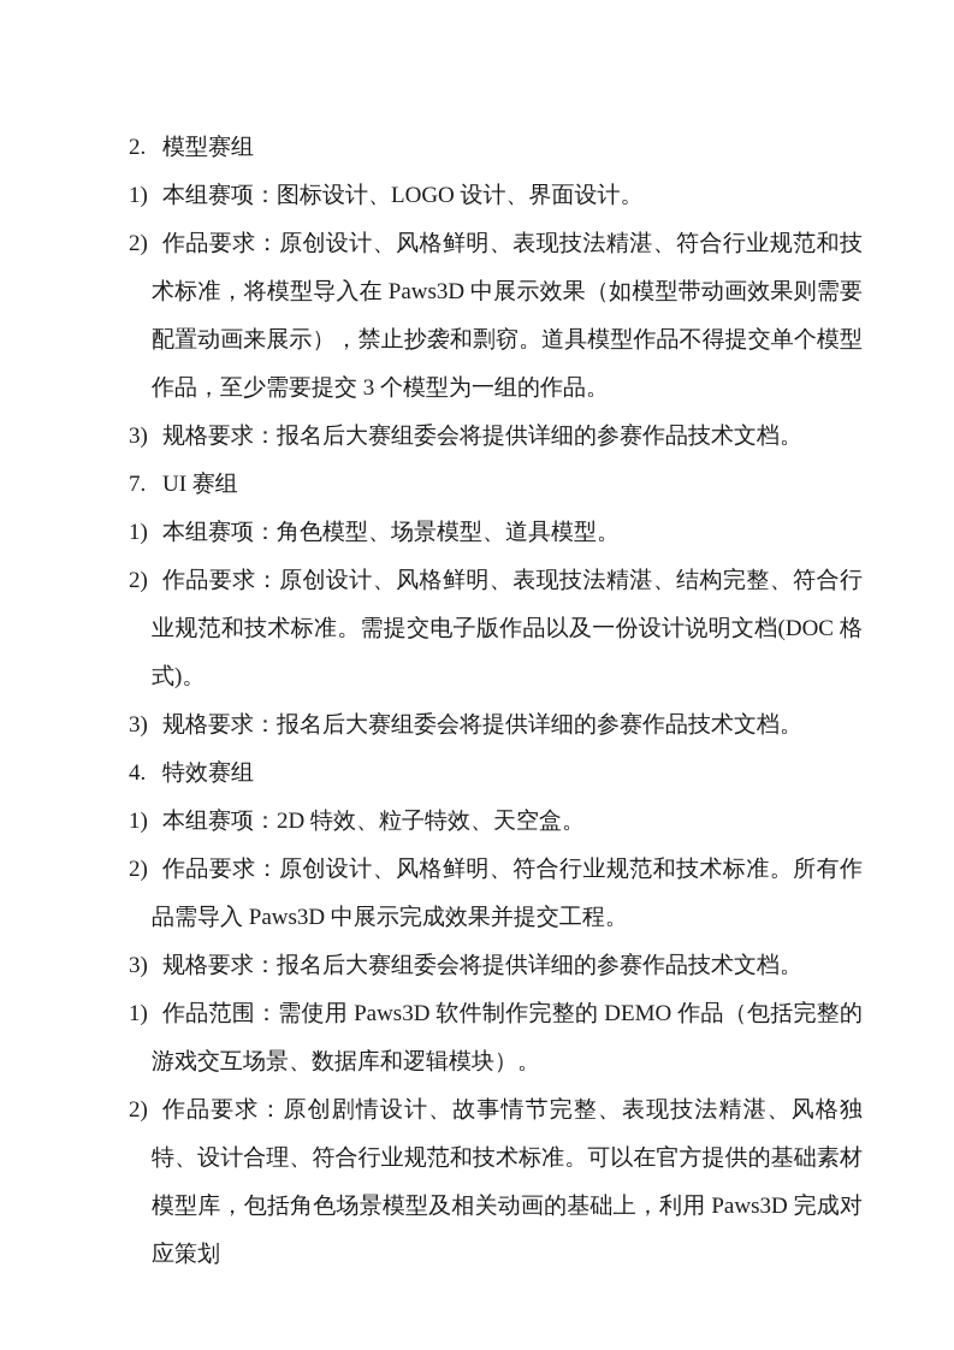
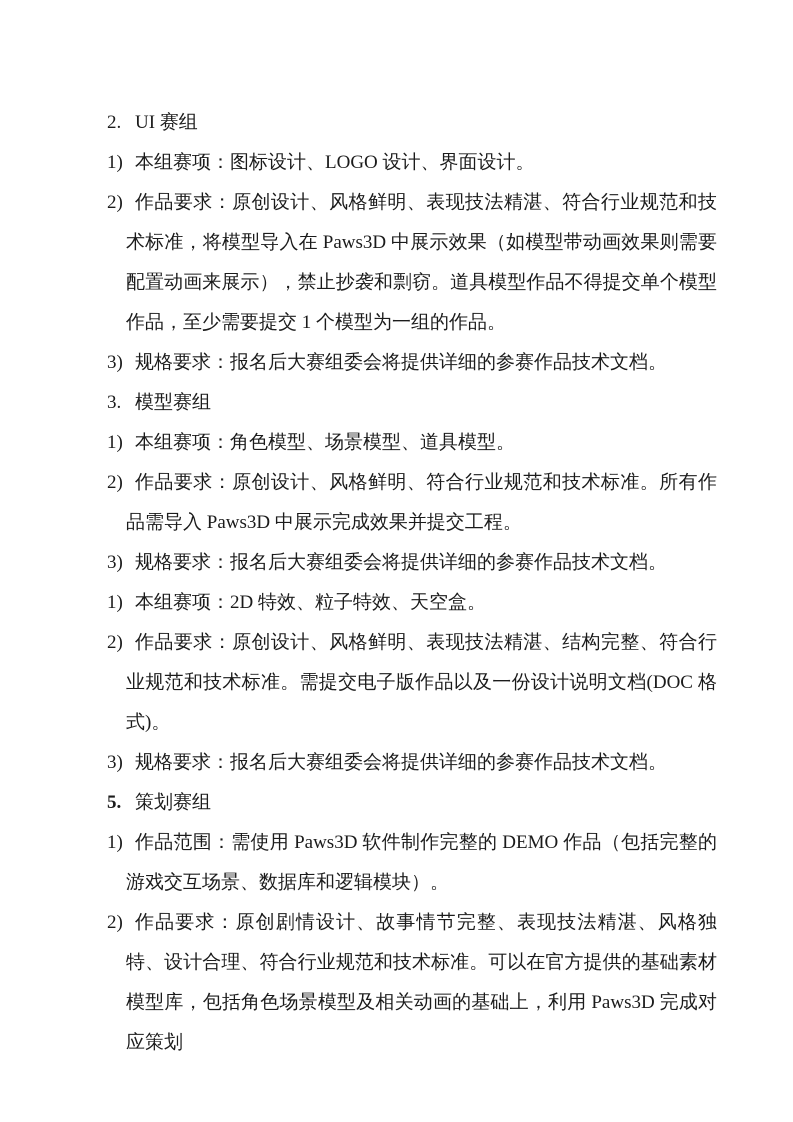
  2.
- 模型赛组
+ UI 赛组
  1)
  本组赛项：图标设计、LOGO 设计、界面设计。
  2)
- 作品要求：原创设计、风格鲜明、表现技法精湛、符合行业规范和技术标准，将模型导入在 Paws3D 中展示效果（如模型带动画效果则需要配置动画来展示），禁止抄袭和剽窃。道具模型作品不得提交单个模型作品，至少需要提交 3 个模型为一组的作品。
+ 作品要求：原创设计、风格鲜明、表现技法精湛、符合行业规范和技术标准，将模型导入在 Paws3D 中展示效果（如模型带动画效果则需要配置动画来展示），禁止抄袭和剽窃。道具模型作品不得提交单个模型作品，至少需要提交 1 个模型为一组的作品。
  3)
  规格要求：报名后大赛组委会将提供详细的参赛作品技术文档。
- 7.
+ 3.
- UI 赛组
+ 模型赛组
  1)
  本组赛项：角色模型、场景模型、道具模型。
  2)
- 作品要求：原创设计、风格鲜明、表现技法精湛、结构完整、符合行业规范和技术标准。需提交电子版作品以及一份设计说明文档(DOC 格式)。
+ 作品要求：原创设计、风格鲜明、符合行业规范和技术标准。所有作品需导入 Paws3D 中展示完成效果并提交工程。
  3)
  规格要求：报名后大赛组委会将提供详细的参赛作品技术文档。
- 4.
- 特效赛组
  1)
  本组赛项：2D 特效、粒子特效、天空盒。
  2)
- 作品要求：原创设计、风格鲜明、符合行业规范和技术标准。所有作品需导入 Paws3D 中展示完成效果并提交工程。
+ 作品要求：原创设计、风格鲜明、表现技法精湛、结构完整、符合行业规范和技术标准。需提交电子版作品以及一份设计说明文档(DOC 格式)。
  3)
  规格要求：报名后大赛组委会将提供详细的参赛作品技术文档。
+ 5.
+ 策划赛组
  1)
  作品范围：需使用 Paws3D 软件制作完整的 DEMO 作品（包括完整的游戏交互场景、数据库和逻辑模块）。
  2)
  作品要求：原创剧情设计、故事情节完整、表现技法精湛、风格独特、设计合理、符合行业规范和技术标准。可以在官方提供的基础素材模型库，包括角色场景模型及相关动画的基础上，利用 Paws3D 完成对应策划
